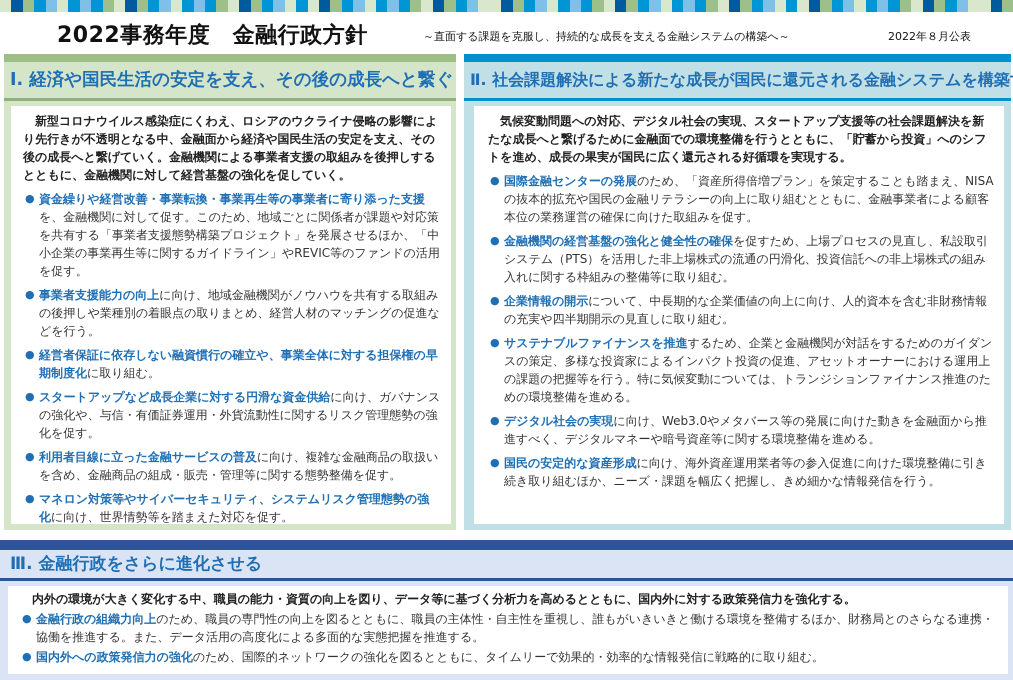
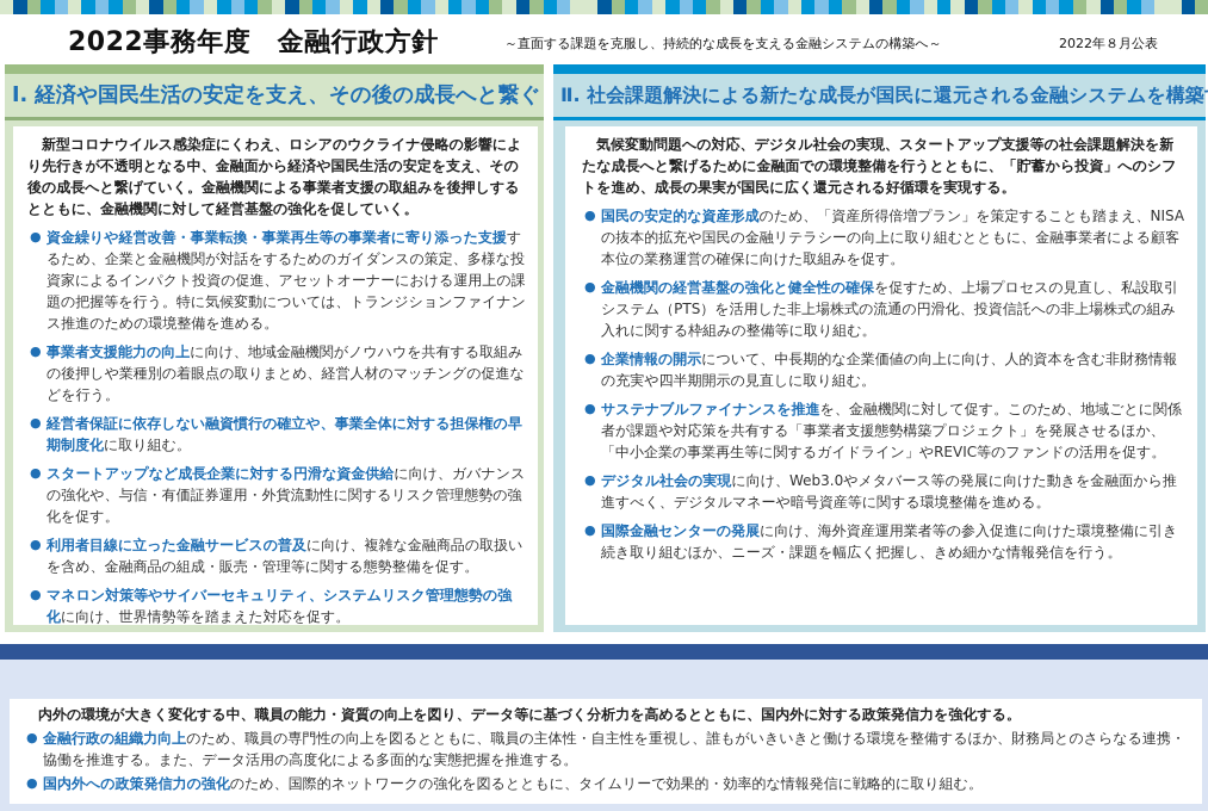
  2022事務年度 金融行政方針
  ～直面する課題を克服し、持続的な成長を支える金融システムの構築へ～
  2022年８月公表
  Ⅰ. 経済や国民生活の安定を支え、その後の成長へと繋ぐ
  新型コロナウイルス感染症にくわえ、ロシアのウクライナ侵略の影響により先行きが不透明となる中、金融面から経済や国民生活の安定を支え、その後の成長へと繋げていく。金融機関による事業者支援の取組みを後押しするとともに、金融機関に対して経営基盤の強化を促していく。
  ●
- 資金繰りや経営改善・事業転換・事業再生等の事業者に寄り添った支援を、金融機関に対して促す。このため、地域ごとに関係者が課題や対応策を共有する「事業者支援態勢構築プロジェクト」を発展させるほか、「中小企業の事業再生等に関するガイドライン」やREVIC等のファンドの活用を促す。
+ 資金繰りや経営改善・事業転換・事業再生等の事業者に寄り添った支援するため、企業と金融機関が対話をするためのガイダンスの策定、多様な投資家によるインパクト投資の促進、アセットオーナーにおける運用上の課題の把握等を行う。特に気候変動については、トランジションファイナンス推進のための環境整備を進める。
  ●
  事業者支援能力の向上に向け、地域金融機関がノウハウを共有する取組みの後押しや業種別の着眼点の取りまとめ、経営人材のマッチングの促進などを行う。
  ●
  経営者保証に依存しない融資慣行の確立や、事業全体に対する担保権の早期制度化に取り組む。
  ●
  スタートアップなど成長企業に対する円滑な資金供給に向け、ガバナンスの強化や、与信・有価証券運用・外貨流動性に関するリスク管理態勢の強化を促す。
  ●
  利用者目線に立った金融サービスの普及に向け、複雑な金融商品の取扱いを含め、金融商品の組成・販売・管理等に関する態勢整備を促す。
  ●
  マネロン対策等やサイバーセキュリティ、システムリスク管理態勢の強化に向け、世界情勢等を踏まえた対応を促す。
  Ⅱ. 社会課題解決による新たな成長が国民に還元される金融システムを構築
  気候変動問題への対応、デジタル社会の実現、スタートアップ支援等の社会課題解決を新たな成長へと繋げるために金融面での環境整備を行うとともに、「貯蓄から投資」へのシフトを進め、成長の果実が国民に広く還元される好循環を実現する。
  ●
- 国際金融センターの発展のため、「資産所得倍増プラン」を策定することも踏まえ、NISAの抜本的拡充や国民の金融リテラシーの向上に取り組むとともに、金融事業者による顧客本位の業務運営の確保に向けた取組みを促す。
+ 国民の安定的な資産形成のため、「資産所得倍増プラン」を策定することも踏まえ、NISAの抜本的拡充や国民の金融リテラシーの向上に取り組むとともに、金融事業者による顧客本位の業務運営の確保に向けた取組みを促す。
  ●
  金融機関の経営基盤の強化と健全性の確保を促すため、上場プロセスの見直し、私設取引システム（PTS）を活用した非上場株式の流通の円滑化、投資信託への非上場株式の組み入れに関する枠組みの整備等に取り組む。
  ●
  企業情報の開示について、中長期的な企業価値の向上に向け、人的資本を含む非財務情報の充実や四半期開示の見直しに取り組む。
  ●
- サステナブルファイナンスを推進するため、企業と金融機関が対話をするためのガイダンスの策定、多様な投資家によるインパクト投資の促進、アセットオーナーにおける運用上の課題の把握等を行う。特に気候変動については、トランジションファイナンス推進のための環境整備を進める。
+ サステナブルファイナンスを推進を、金融機関に対して促す。このため、地域ごとに関係者が課題や対応策を共有する「事業者支援態勢構築プロジェクト」を発展させるほか、「中小企業の事業再生等に関するガイドライン」やREVIC等のファンドの活用を促す。
  ●
  デジタル社会の実現に向け、Web3.0やメタバース等の発展に向けた動きを金融面から推進すべく、デジタルマネーや暗号資産等に関する環境整備を進める。
  ●
- 国民の安定的な資産形成に向け、海外資産運用業者等の参入促進に向けた環境整備に引き続き取り組むほか、ニーズ・課題を幅広く把握し、きめ細かな情報発信を行う。
+ 国際金融センターの発展に向け、海外資産運用業者等の参入促進に向けた環境整備に引き続き取り組むほか、ニーズ・課題を幅広く把握し、きめ細かな情報発信を行う。
- Ⅲ. 金融行政をさらに進化させる
  内外の環境が大きく変化する中、職員の能力・資質の向上を図り、データ等に基づく分析力を高めるとともに、国内外に対する政策発信力を強化する。
  ●
  金融行政の組織力向上のため、職員の専門性の向上を図るとともに、職員の主体性・自主性を重視し、誰もがいきいきと働ける環境を整備するほか、財務局とのさらなる連携・協働を推進する。また、データ活用の高度化による多面的な実態把握を推進する。
  ●
  国内外への政策発信力の強化のため、国際的ネットワークの強化を図るとともに、タイムリーで効果的・効率的な情報発信に戦略的に取り組む。
